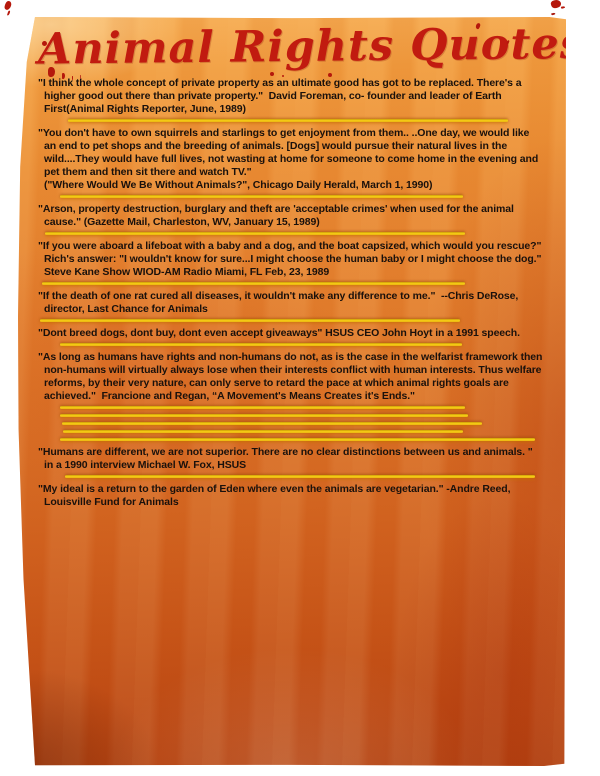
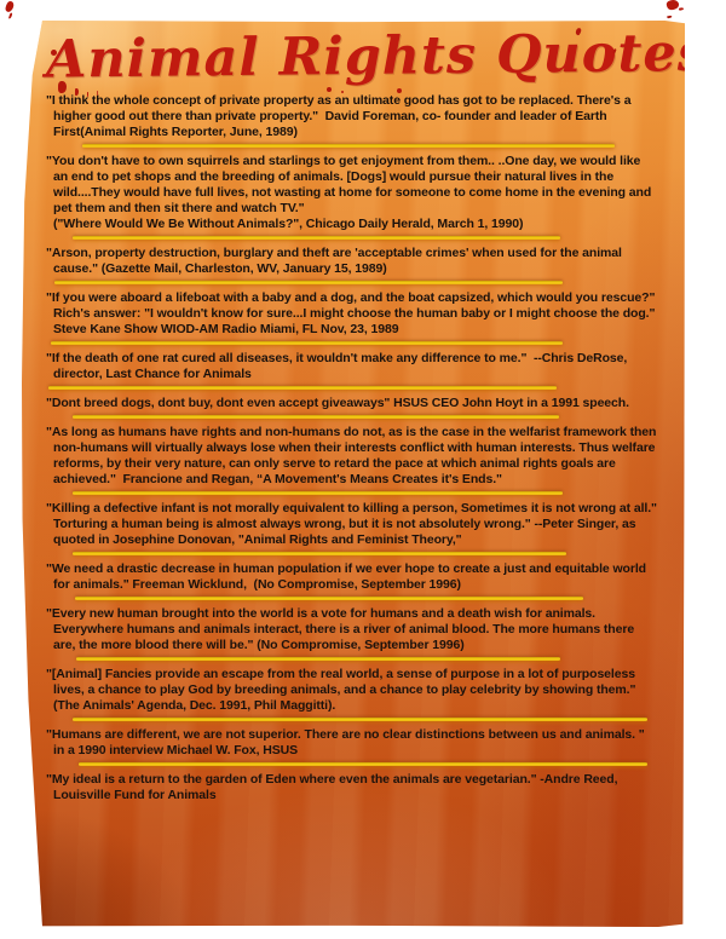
  Animal Rights Quote
  "I think the whole concept of private property as an ultimate good has got to be replaced. There's a higher good out there than private property." David Foreman, co- founder and leader of Earth First(Animal Rights Reporter, June, 1989)
  "You don't have to own squirrels and starlings to get enjoyment from them.. ..One day, we would like an end to pet shops and the breeding of animals. [Dogs] would pursue their natural lives in the wild....They would have full lives, not wasting at home for someone to come home in the evening and pet them and then sit there and watch TV."
  ("Where Would We Be Without Animals?", Chicago Daily Herald, March 1, 1990)
  "Arson, property destruction, burglary and theft are 'acceptable crimes' when used for the animal cause." (Gazette Mail, Charleston, WV, January 15, 1989)
- "If you were aboard a lifeboat with a baby and a dog, and the boat capsized, which would you rescue?" Rich's answer: "I wouldn't know for sure...I might choose the human baby or I might choose the dog." Steve Kane Show WIOD-AM Radio Miami, FL Feb, 23, 1989
+ "If you were aboard a lifeboat with a baby and a dog, and the boat capsized, which would you rescue?" Rich's answer: "I wouldn't know for sure...I might choose the human baby or I might choose the dog." Steve Kane Show WIOD-AM Radio Miami, FL Nov, 23, 1989
  "If the death of one rat cured all diseases, it wouldn't make any difference to me." --Chris DeRose, director, Last Chance for Animals
  "Dont breed dogs, dont buy, dont even accept giveaways" HSUS CEO John Hoyt in a 1991 speech.
  "As long as humans have rights and non-humans do not, as is the case in the welfarist framework then non-humans will virtually always lose when their interests conflict with human interests. Thus welfare reforms, by their very nature, can only serve to retard the pace at which animal rights goals are achieved." Francione and Regan, “A Movement's Means Creates it's Ends."
+ "Killing a defective infant is not morally equivalent to killing a person, Sometimes it is not wrong at all." Torturing a human being is almost always wrong, but it is not absolutely wrong." --Peter Singer, as quoted in Josephine Donovan, "Animal Rights and Feminist Theory,"
+ "We need a drastic decrease in human population if we ever hope to create a just and equitable world for animals." Freeman Wicklund, (No Compromise, September 1996)
+ "Every new human brought into the world is a vote for humans and a death wish for animals. Everywhere humans and animals interact, there is a river of animal blood. The more humans there are, the more blood there will be." (No Compromise, September 1996)
+ "[Animal] Fancies provide an escape from the real world, a sense of purpose in a lot of purposeless lives, a chance to play God by breeding animals, and a chance to play celebrity by showing them." (The Animals' Agenda, Dec. 1991, Phil Maggitti).
  "Humans are different, we are not superior. There are no clear distinctions between us and animals. " in a 1990 interview Michael W. Fox, HSUS
  "My ideal is a return to the garden of Eden where even the animals are vegetarian." -Andre Reed, Louisville Fund for Animals
